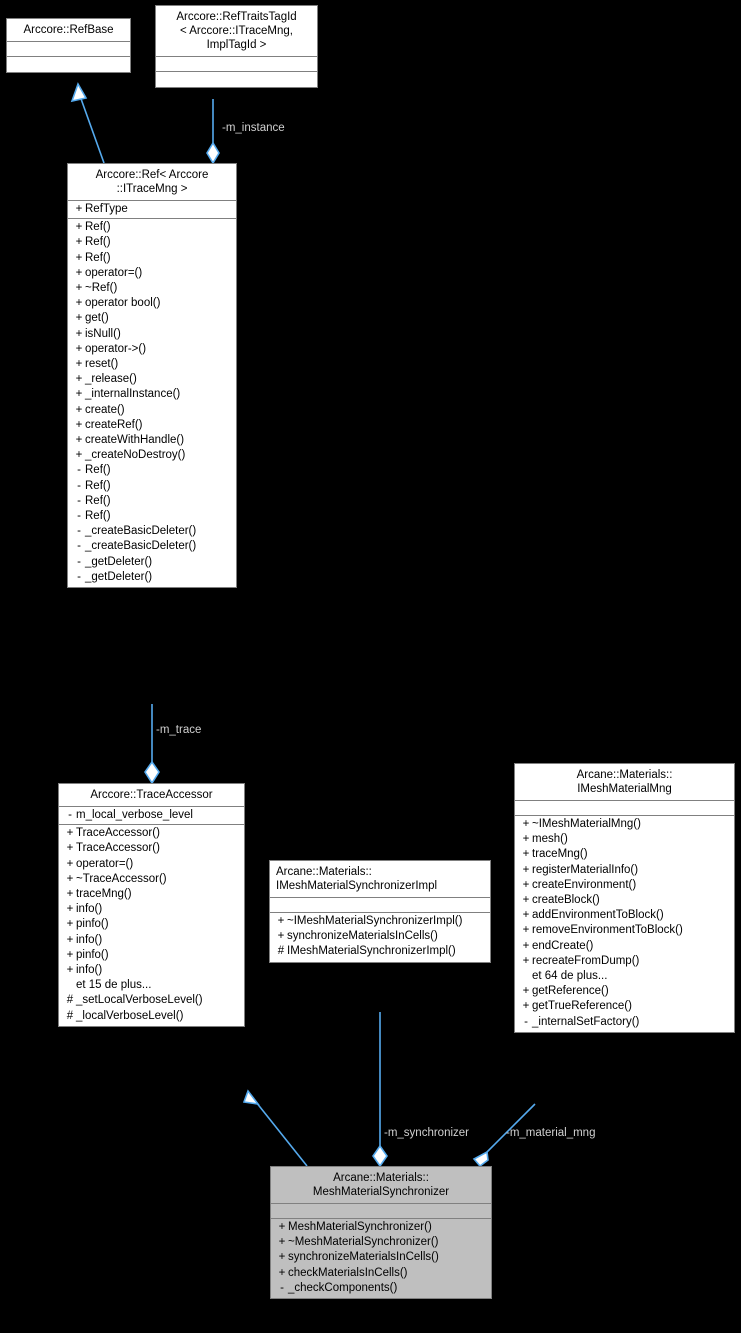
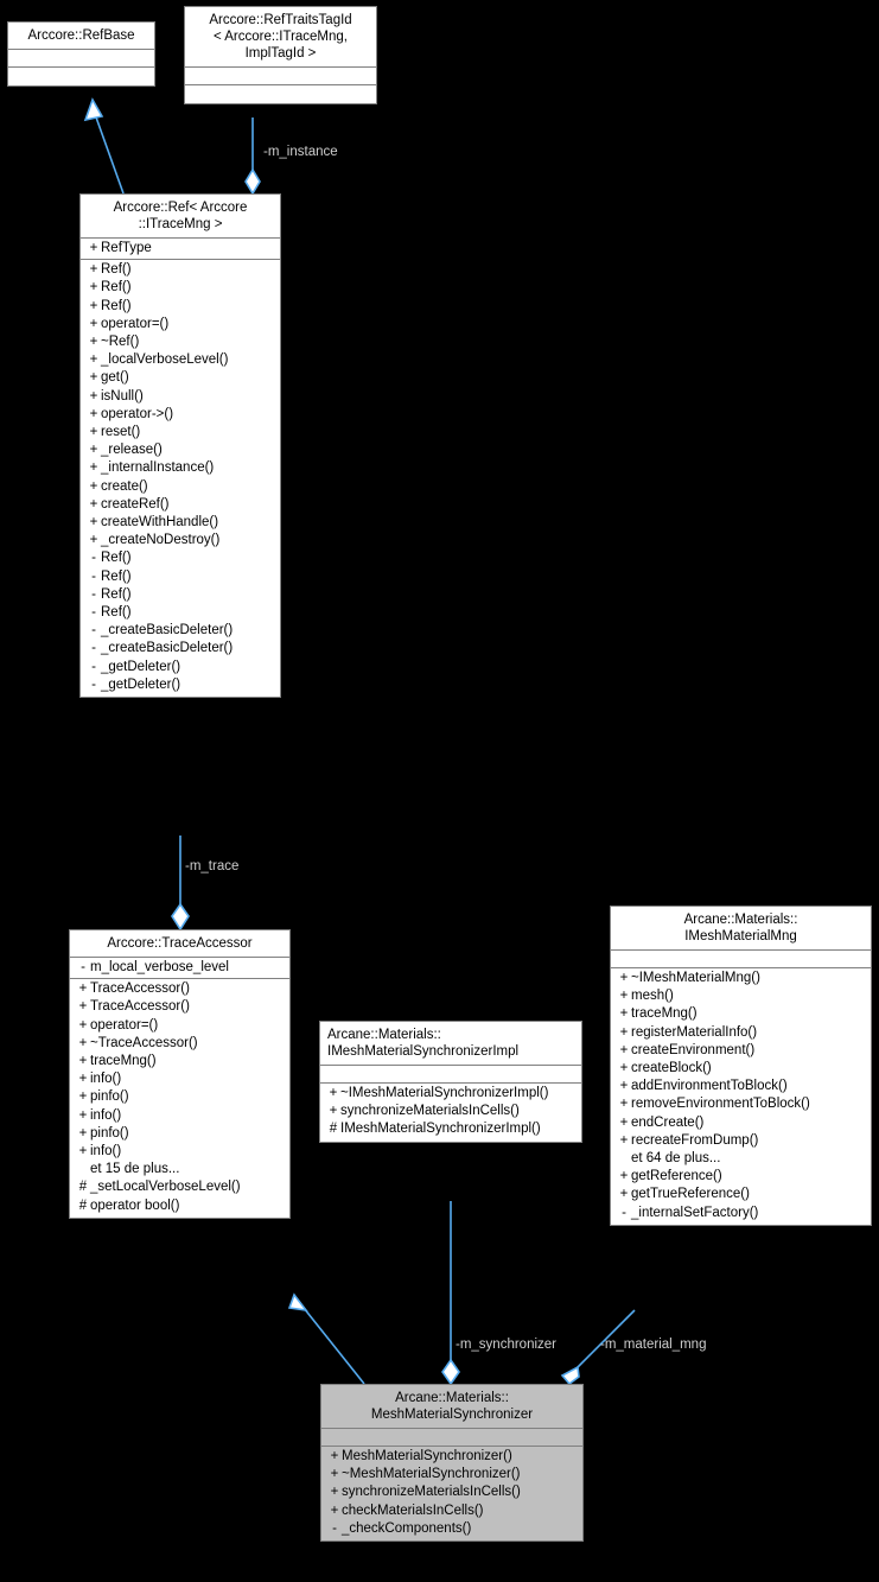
  Arccore::RefBase
  Arccore::RefTraitsTagId
  < Arccore::ITraceMng,
  ImplTagId >
  Arccore::Ref< Arccore
  ::ITraceMng >
  +
  RefType
  +
  Ref()
  +
  Ref()
  +
  Ref()
  +
  operator=()
  +
  ~Ref()
  +
- operator bool()
+ _localVerboseLevel()
  +
  get()
  +
  isNull()
  +
  operator->()
  +
  reset()
  +
  _release()
  +
  _internalInstance()
  +
  create()
  +
  createRef()
  +
  createWithHandle()
  +
  _createNoDestroy()
  -
  Ref()
  -
  Ref()
  -
  Ref()
  -
  Ref()
  -
  _createBasicDeleter()
  -
  _createBasicDeleter()
  -
  _getDeleter()
  -
  _getDeleter()
  Arccore::TraceAccessor
  -
  m_local_verbose_level
  +
  TraceAccessor()
  +
  TraceAccessor()
  +
  operator=()
  +
  ~TraceAccessor()
  +
  traceMng()
  +
  info()
  +
  pinfo()
  +
  info()
  +
  pinfo()
  +
  info()
  et 15 de plus...
  #
  _setLocalVerboseLevel()
  #
- _localVerboseLevel()
+ operator bool()
  Arcane::Materials::
  IMeshMaterialSynchronizerImpl
  +
  ~IMeshMaterialSynchronizerImpl()
  +
  synchronizeMaterialsInCells()
  #
  IMeshMaterialSynchronizerImpl()
  Arcane::Materials::
  IMeshMaterialMng
  +
  ~IMeshMaterialMng()
  +
  mesh()
  +
  traceMng()
  +
  registerMaterialInfo()
  +
  createEnvironment()
  +
  createBlock()
  +
  addEnvironmentToBlock()
  +
  removeEnvironmentToBlock()
  +
  endCreate()
  +
  recreateFromDump()
  et 64 de plus...
  +
  getReference()
  +
  getTrueReference()
  -
  _internalSetFactory()
  Arcane::Materials::
  MeshMaterialSynchronizer
  +
  MeshMaterialSynchronizer()
  +
  ~MeshMaterialSynchronizer()
  +
  synchronizeMaterialsInCells()
  +
  checkMaterialsInCells()
  -
  _checkComponents()
  -m_instance
  -m_trace
  -m_synchronizer
  -m_material_mng
